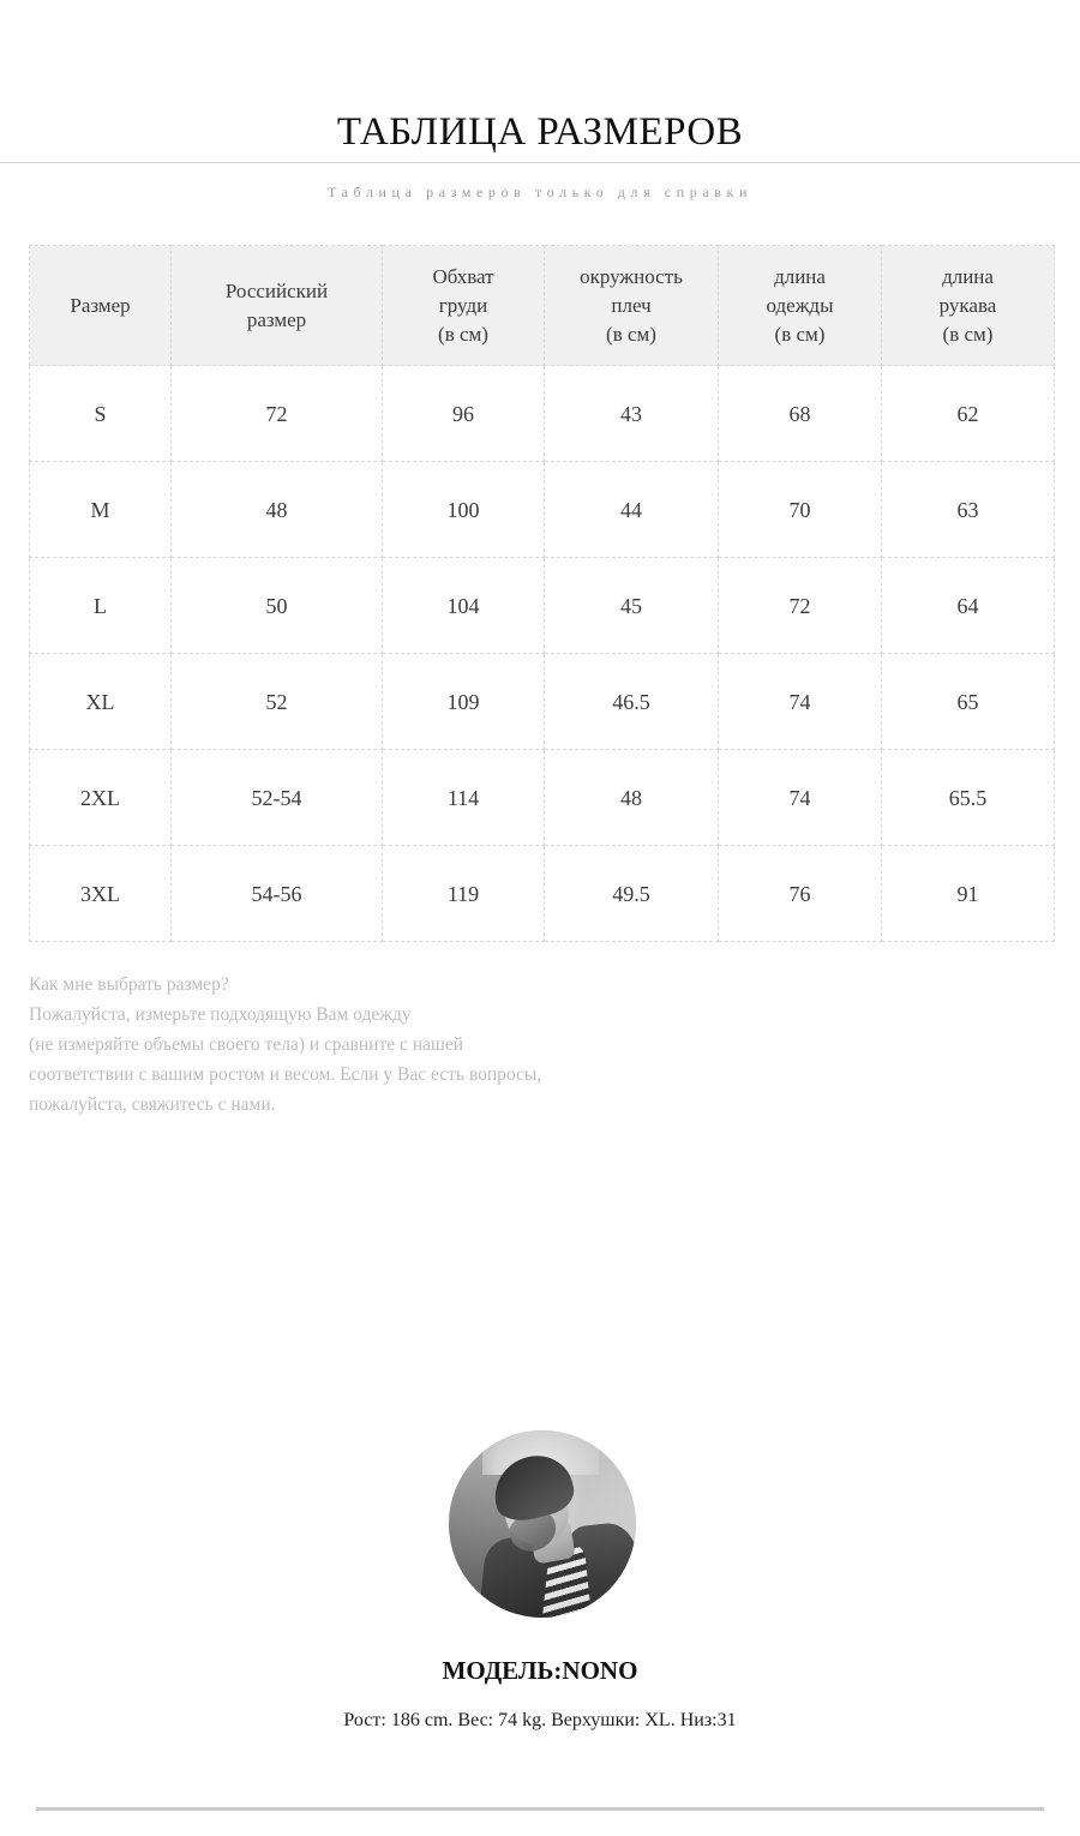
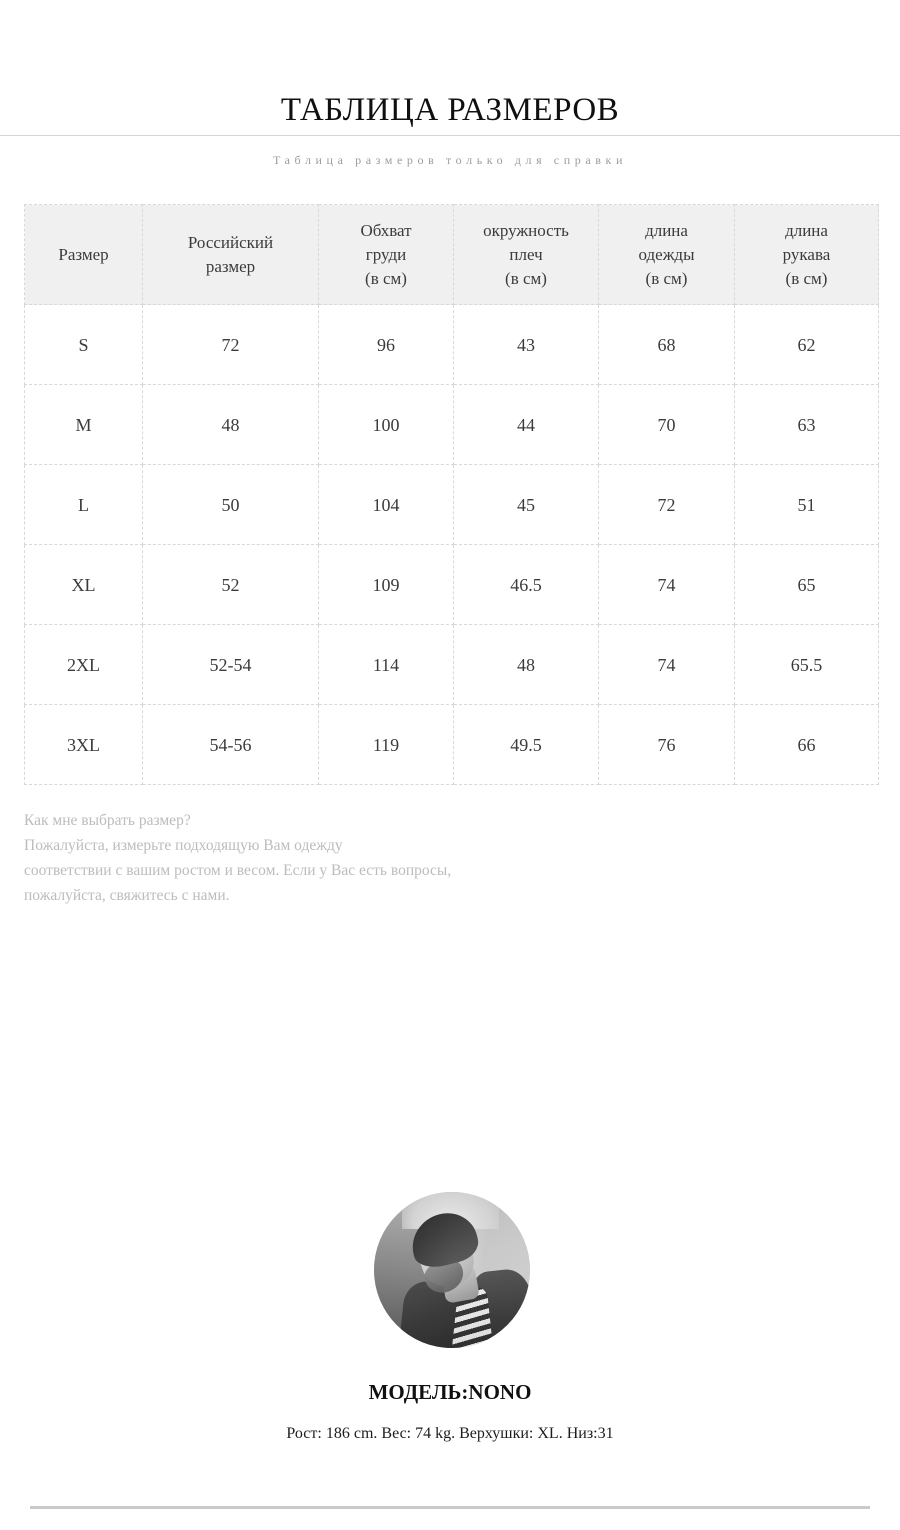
  ТАБЛИЦА РАЗМЕРОВ
  Таблица размеров только для справки
  Размер	Российский размер	Обхват груди (в см)	окружность плеч (в см)	длина одежды (в см)	длина рукава (в см)
  S	72	96	43	68	62
  M	48	100	44	70	63
- L	50	104	45	72	64
+ L	50	104	45	72	51
  XL	52	109	46.5	74	65
  2XL	52-54	114	48	74	65.5
- 3XL	54-56	119	49.5	76	91
+ 3XL	54-56	119	49.5	76	66
  Как мне выбрать размер?
  Пожалуйста, измерьте подходящую Вам одежду
- (не измеряйте объемы своего тела) и сравните с нашей
  соответствии с вашим ростом и весом. Если у Вас есть вопросы,
  пожалуйста, свяжитесь с нами.
  МОДЕЛЬ:NONO
  Рост: 186 cm. Вес: 74 kg. Верхушки: XL. Низ:31
